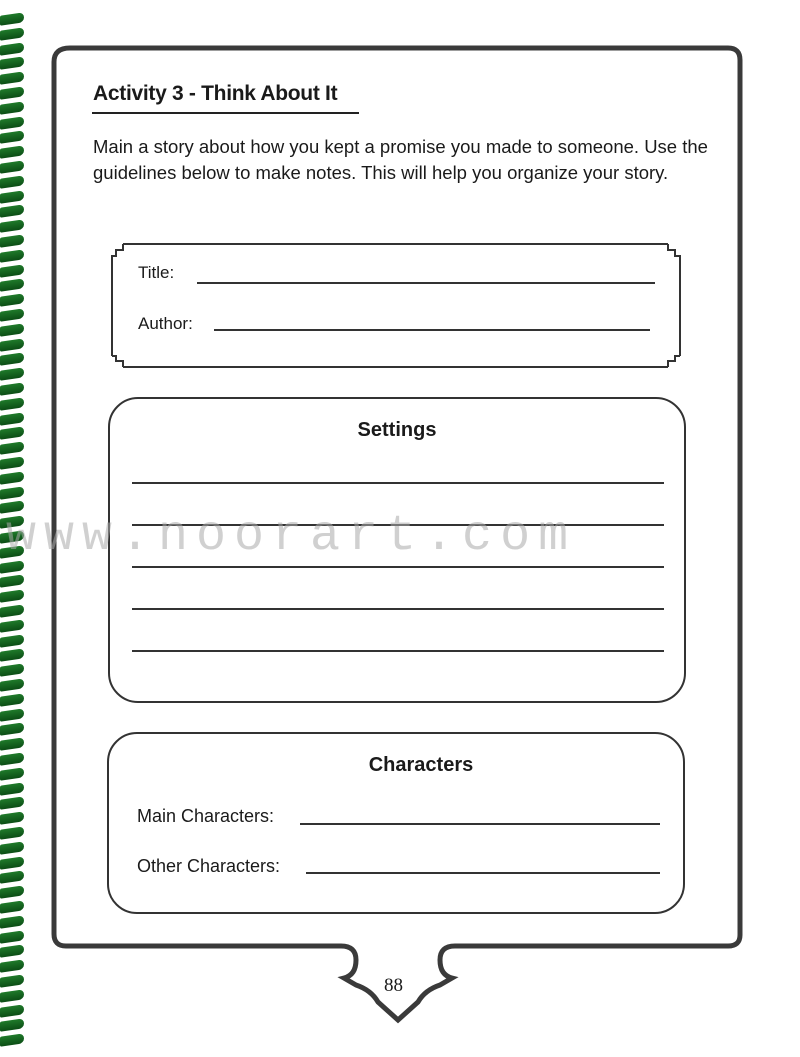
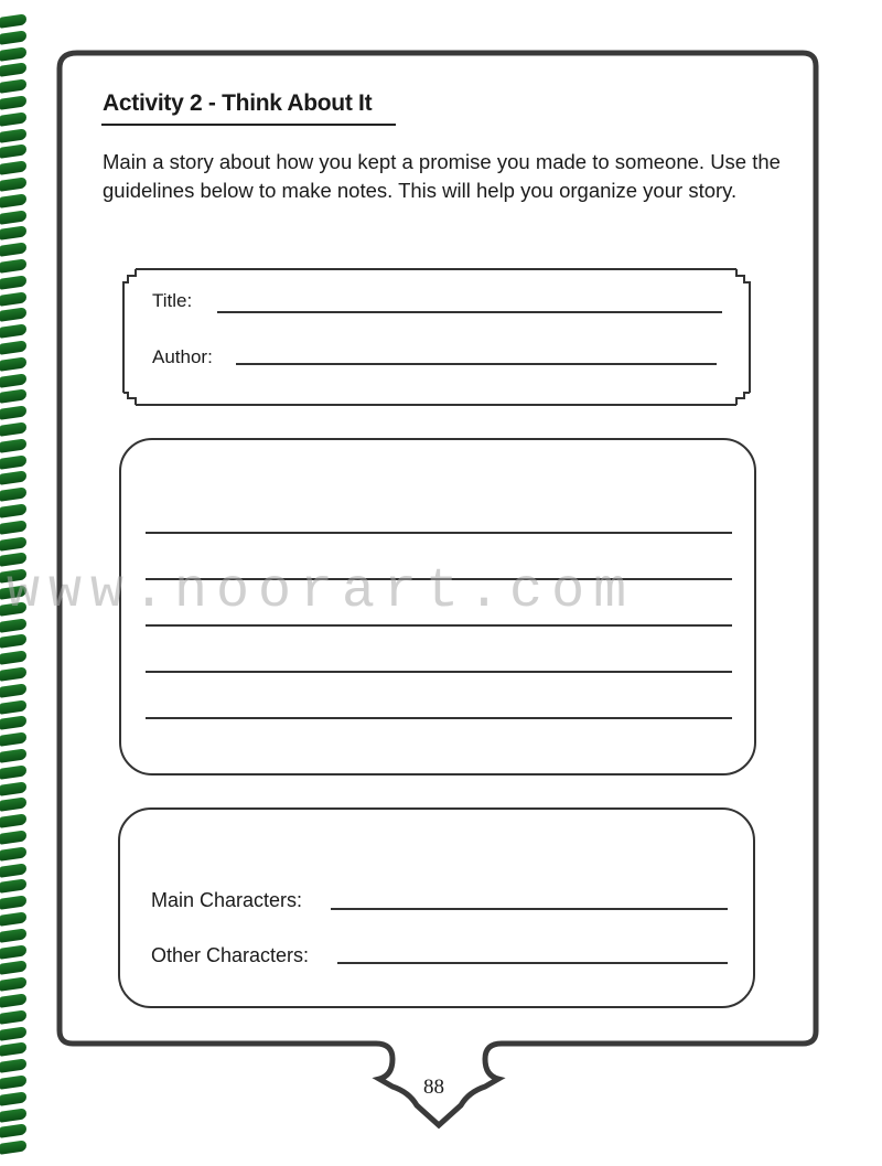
- Activity 3 - Think About It
+ Activity 2 - Think About It
  Main a story about how you kept a promise you made to someone. Use the guidelines below to make notes. This will help you organize your story.
  Title:
  Author:
- Settings
- Characters
  Main Characters:
  Other Characters:
  88
  www.noorart.com
